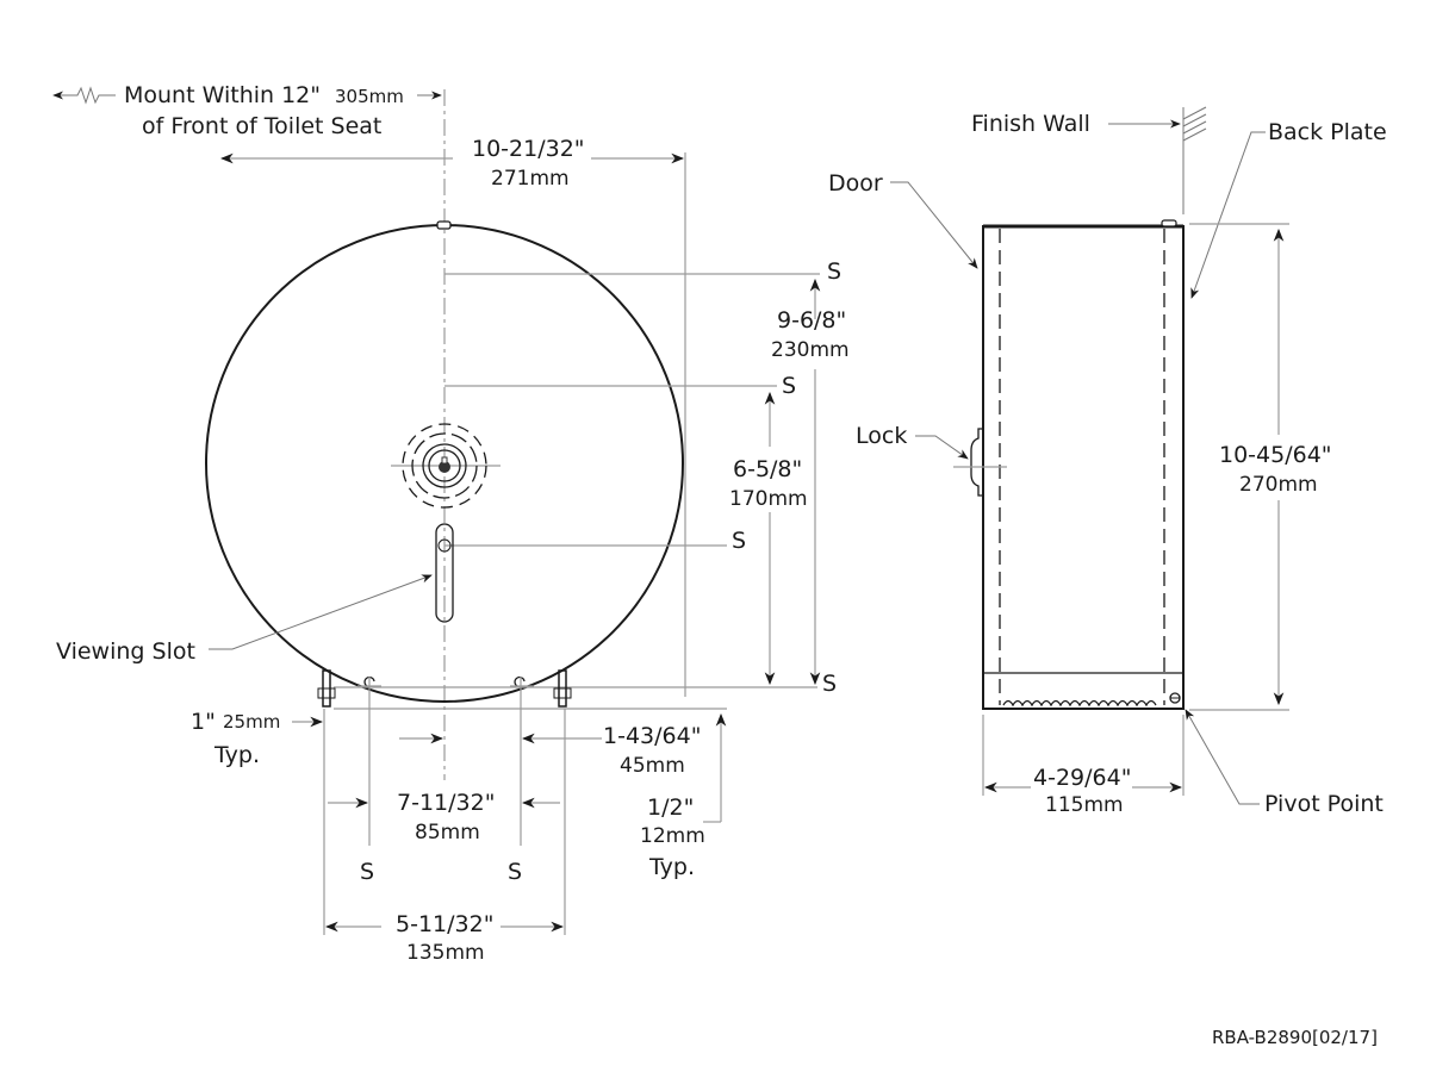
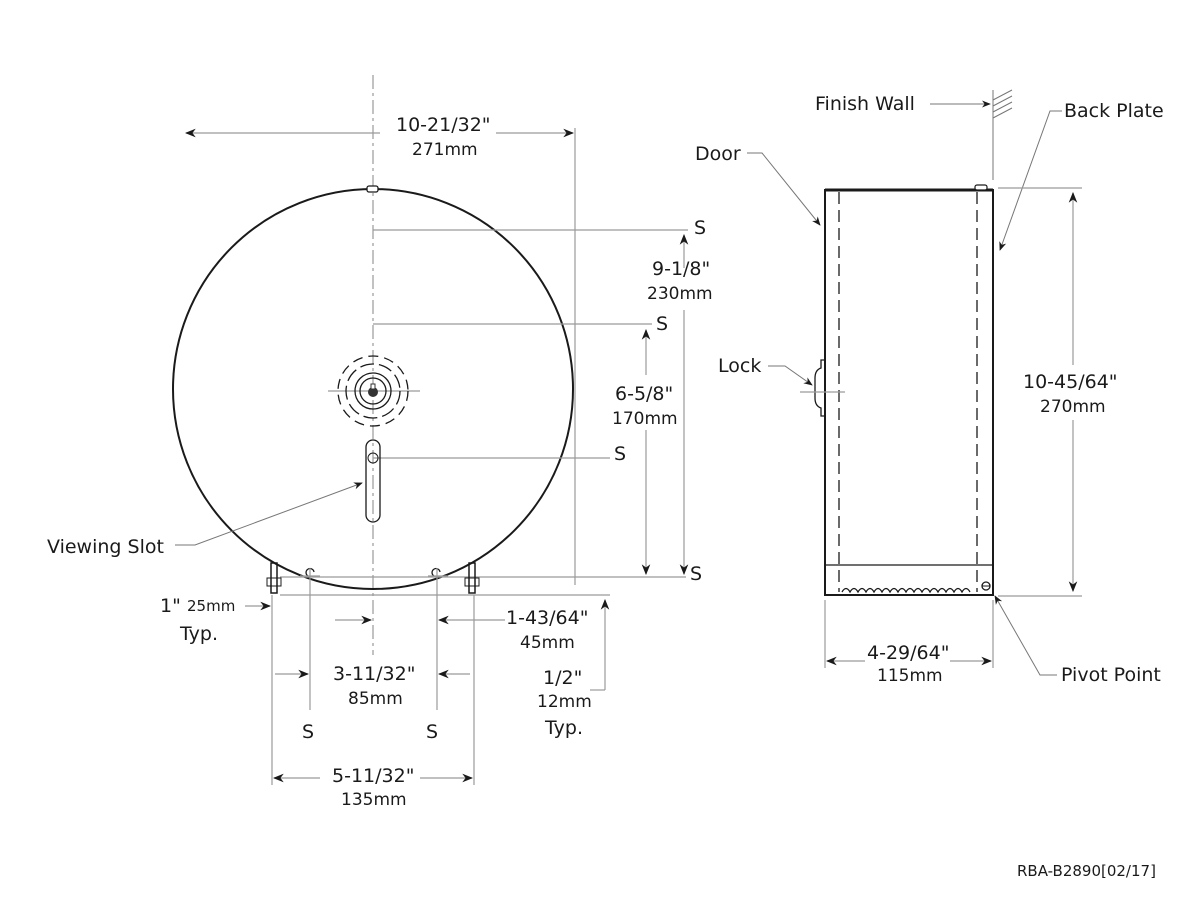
- Mount Within 12"
- 305mm
- of Front of Toilet Seat
  10-21/32"
  271mm
  S
  S
  S
  S
- 9-6/8"
+ 9-1/8"
  230mm
  6-5/8"
  170mm
  Viewing Slot
  1"
  25mm
  Typ.
  1-43/64"
  45mm
  1/2"
  12mm
  Typ.
- 7-11/32"
+ 3-11/32"
  85mm
  S
  S
  5-11/32"
  135mm
  Finish Wall
  Back Plate
  Door
  Lock
  10-45/64"
  270mm
  4-29/64"
  115mm
  Pivot Point
  RBA-B2890[02/17]
